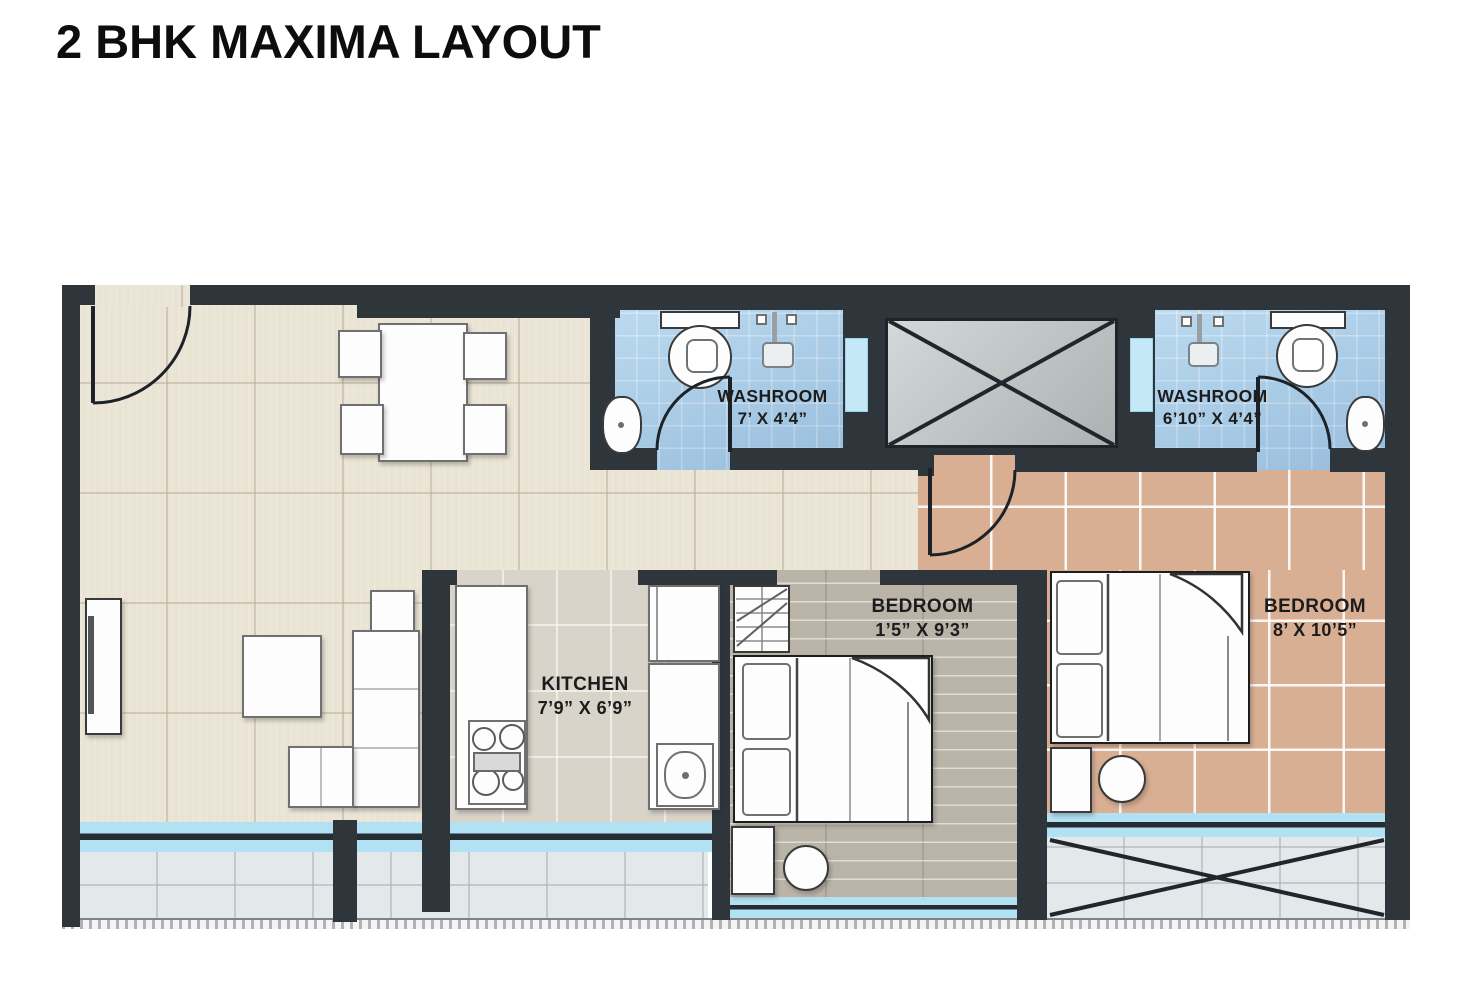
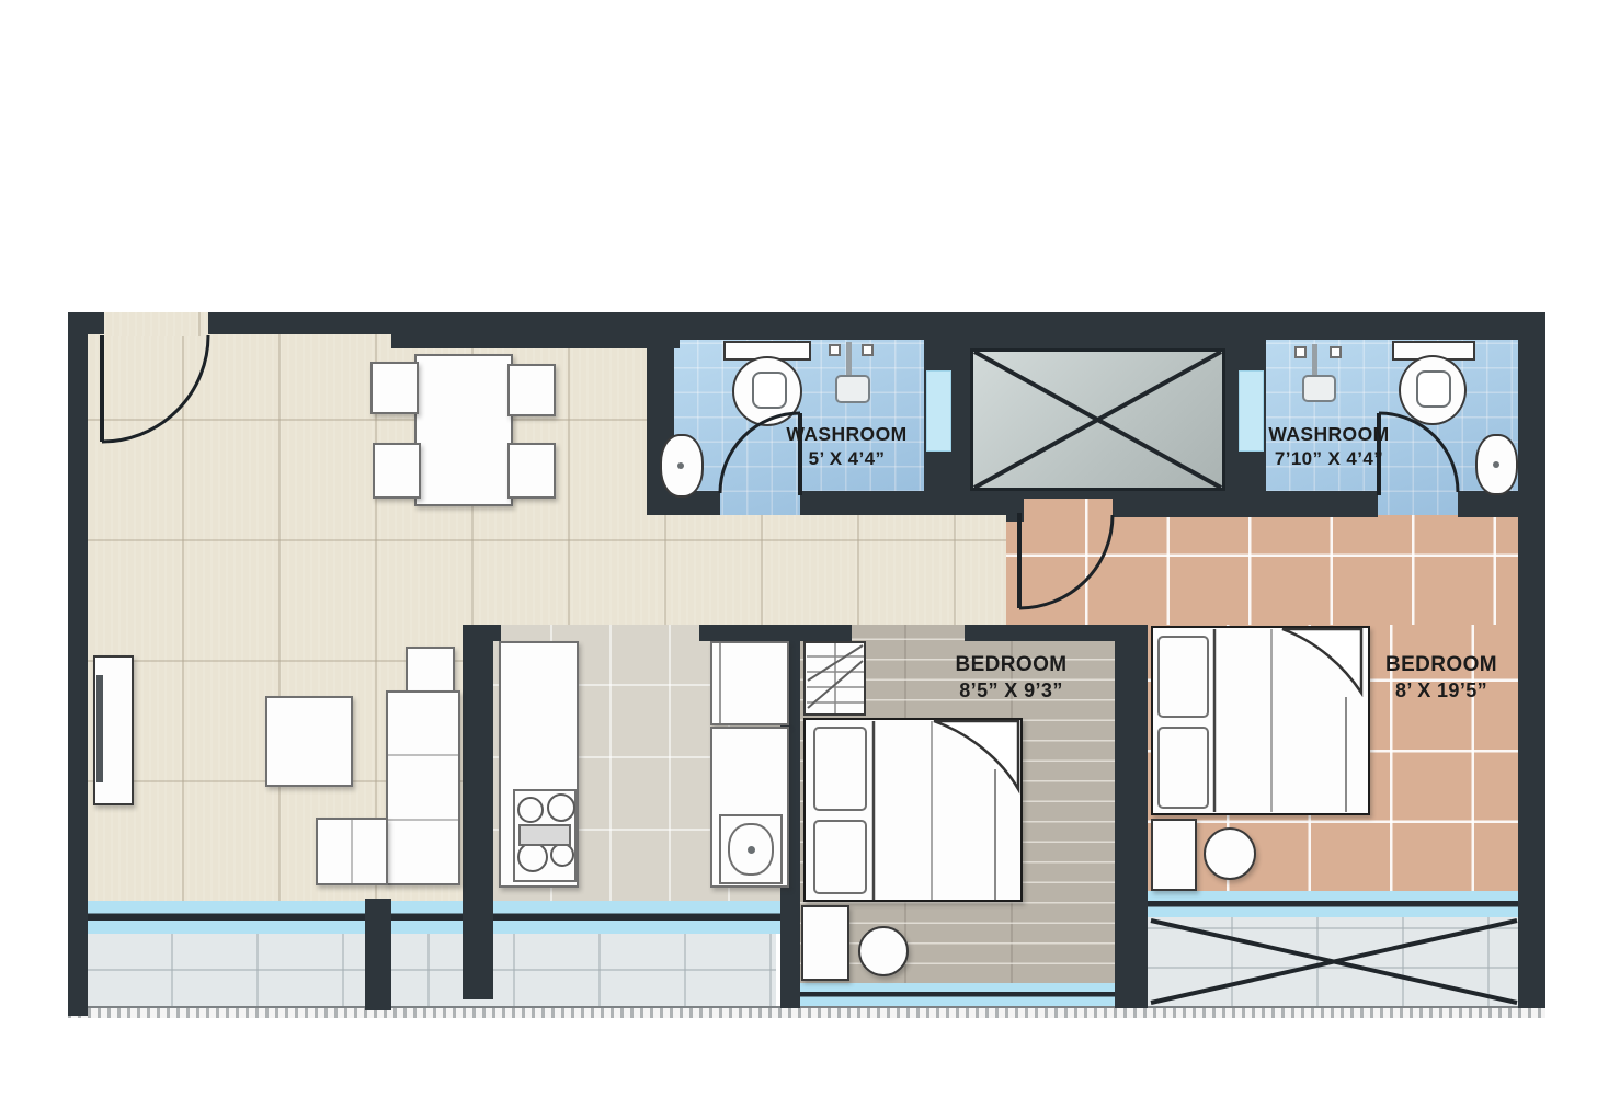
- 2 BHK MAXIMA LAYOUT
- KITCHEN
- 7’9” X 6’9”
  WASHROOM
- 7’ X 4’4”
+ 5’ X 4’4”
  WASHROOM
- 6’10” X 4’4”
+ 7’10” X 4’4”
  BEDROOM
- 1’5” X 9’3”
+ 8’5” X 9’3”
  BEDROOM
- 8’ X 10’5”
+ 8’ X 19’5”
